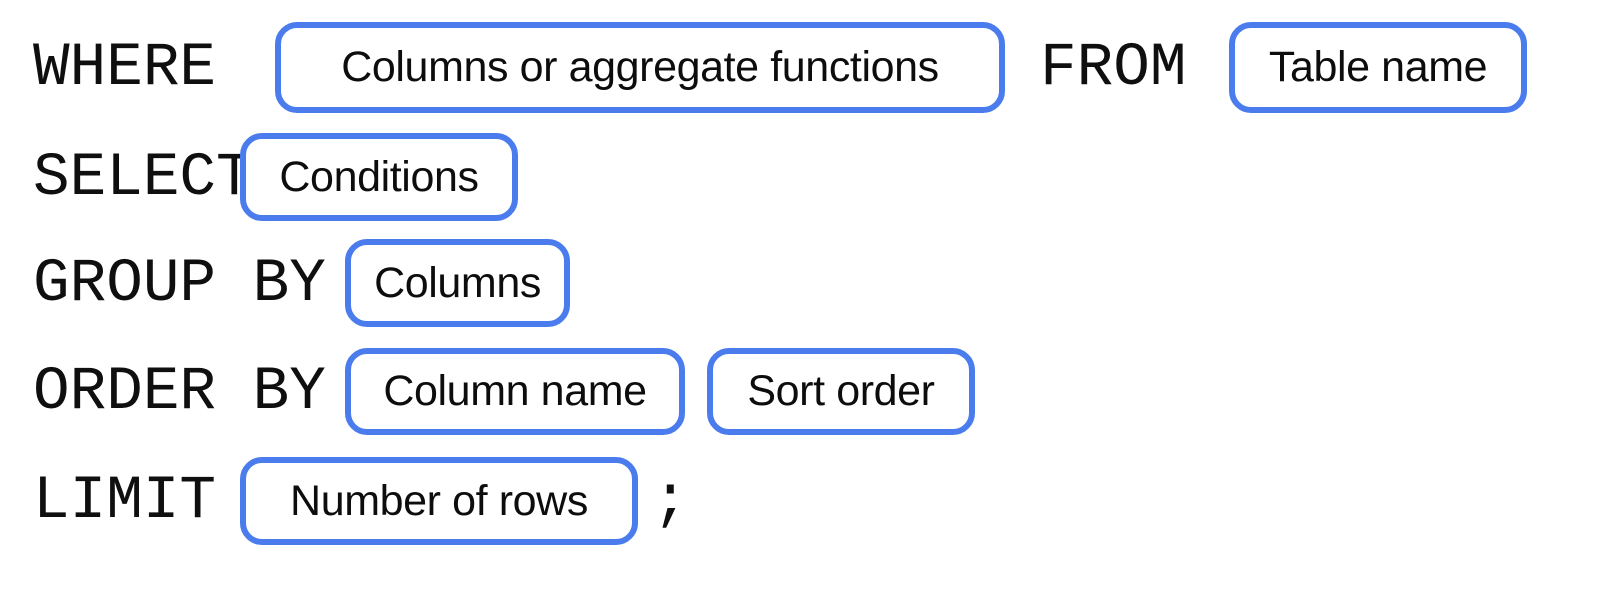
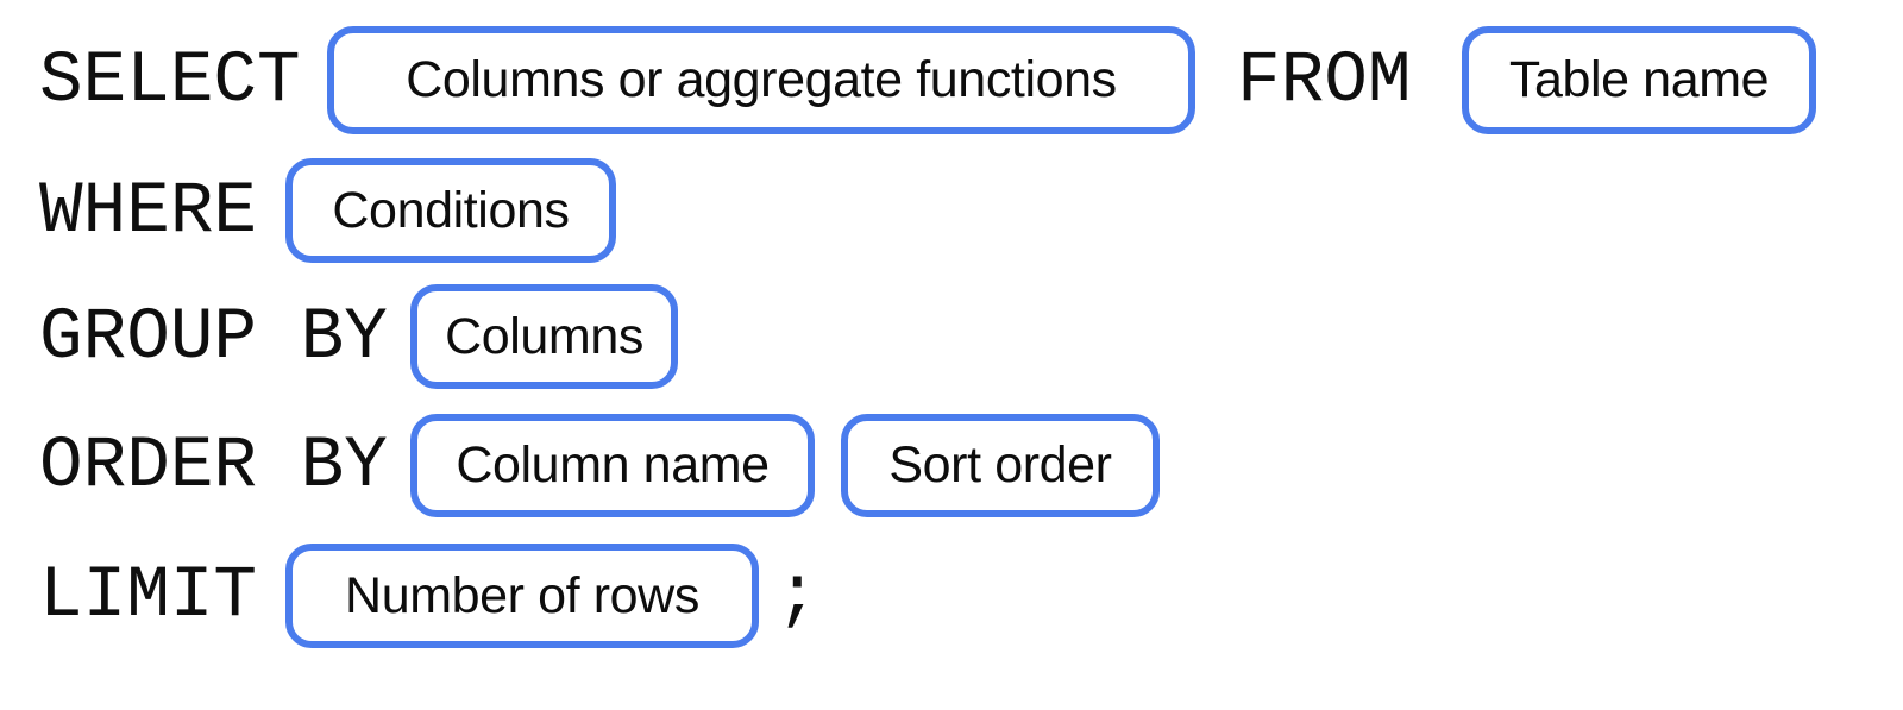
- WHERE
+ SELECT
  Columns or aggregate functions
  FROM
  Table name
- SELECT
+ WHERE
  Conditions
  GROUP BY
  Columns
  ORDER BY
  Column name
  Sort order
  LIMIT
  Number of rows
  ;
